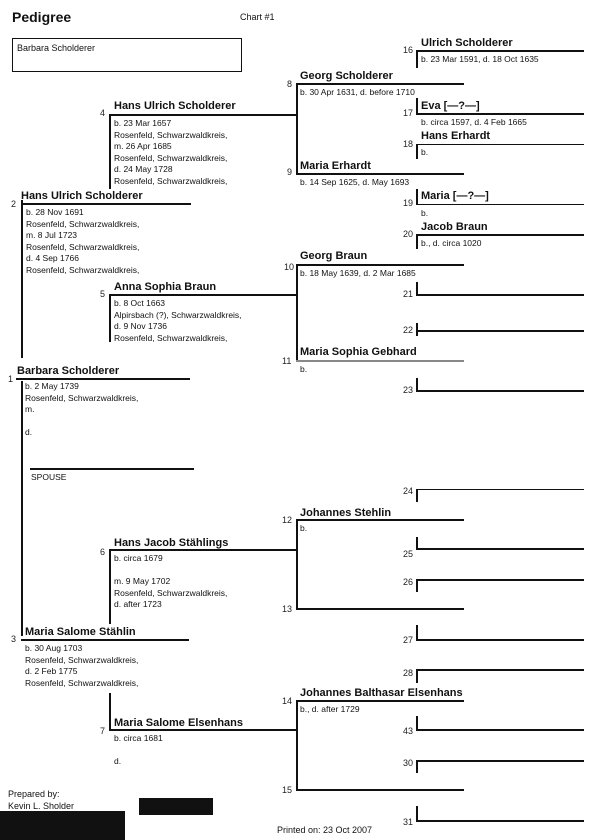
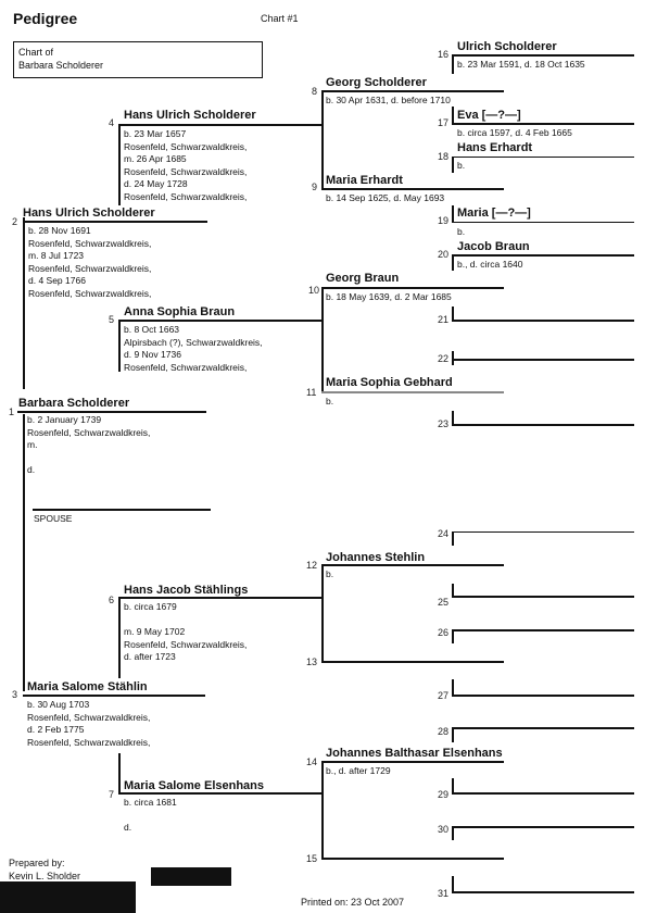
  Pedigree
  Chart #1
+ Chart of
  Barbara Scholderer
  1
  Barbara Scholderer
- b. 2 May 1739
+ b. 2 January 1739
  Rosenfeld, Schwarzwaldkreis,
  m.
  d.
  SPOUSE
  2
  Hans Ulrich Scholderer
  b. 28 Nov 1691
  Rosenfeld, Schwarzwaldkreis,
  m. 8 Jul 1723
  Rosenfeld, Schwarzwaldkreis,
  d. 4 Sep 1766
  Rosenfeld, Schwarzwaldkreis,
  3
  Maria Salome Stählin
  b. 30 Aug 1703
  Rosenfeld, Schwarzwaldkreis,
  d. 2 Feb 1775
  Rosenfeld, Schwarzwaldkreis,
  4
  Hans Ulrich Scholderer
  b. 23 Mar 1657
  Rosenfeld, Schwarzwaldkreis,
  m. 26 Apr 1685
  Rosenfeld, Schwarzwaldkreis,
  d. 24 May 1728
  Rosenfeld, Schwarzwaldkreis,
  5
  Anna Sophia Braun
  b. 8 Oct 1663
  Alpirsbach (?), Schwarzwaldkreis,
  d. 9 Nov 1736
  Rosenfeld, Schwarzwaldkreis,
  6
  Hans Jacob Stählings
  b. circa 1679
  m. 9 May 1702
  Rosenfeld, Schwarzwaldkreis,
  d. after 1723
  7
  Maria Salome Elsenhans
  b. circa 1681
  d.
  8
  Georg Scholderer
  b. 30 Apr 1631, d. before 1710
  9
  Maria Erhardt
  b. 14 Sep 1625, d. May 1693
  10
  Georg Braun
  b. 18 May 1639, d. 2 Mar 1685
  11
  Maria Sophia Gebhard
  b.
  12
  Johannes Stehlin
  b.
  13
  14
  Johannes Balthasar Elsenhans
  b., d. after 1729
  15
  16
  Ulrich Scholderer
  b. 23 Mar 1591, d. 18 Oct 1635
  17
  Eva [—?—]
  b. circa 1597, d. 4 Feb 1665
  18
  Hans Erhardt
  b.
  19
  Maria [—?—]
  b.
  20
  Jacob Braun
- b., d. circa 1020
+ b., d. circa 1640
  21
  22
  23
  24
  25
  26
  27
  28
- 43
+ 29
  30
  31
  Prepared by:
  Kevin L. Sholder
  Printed on: 23 Oct 2007
